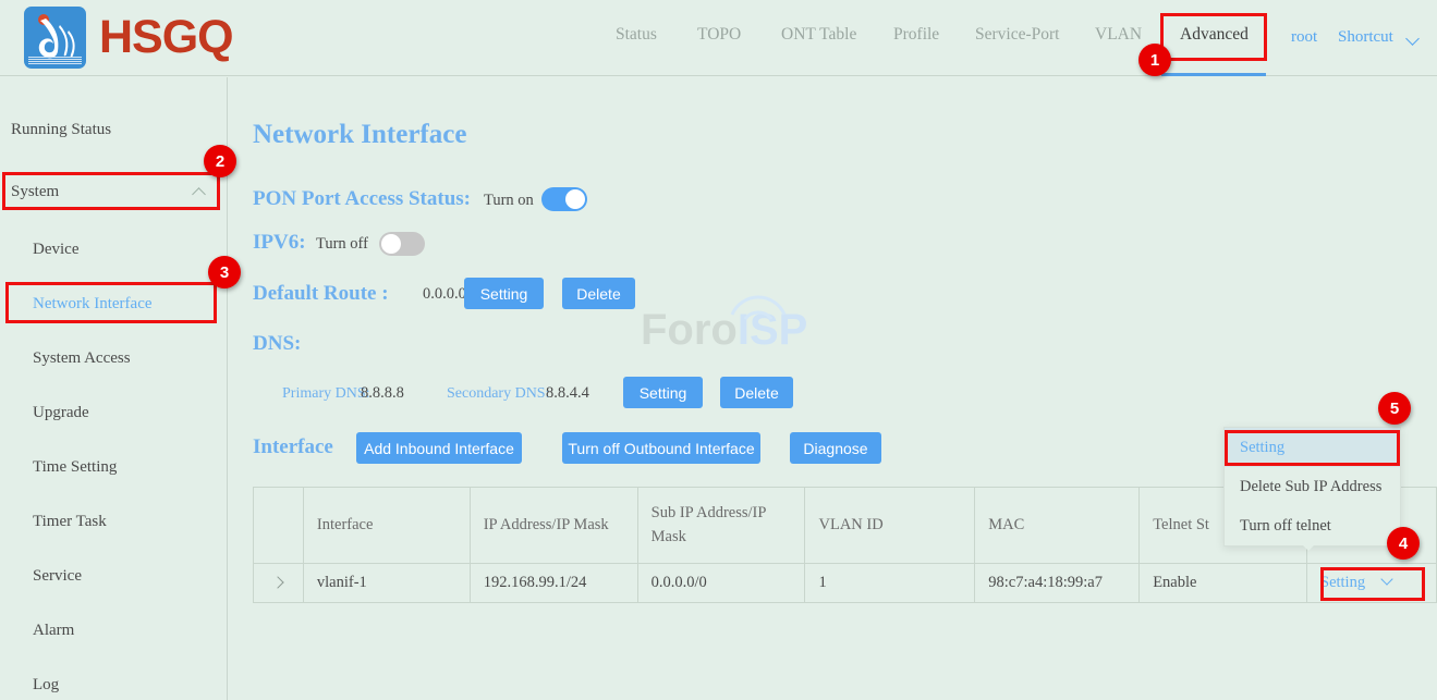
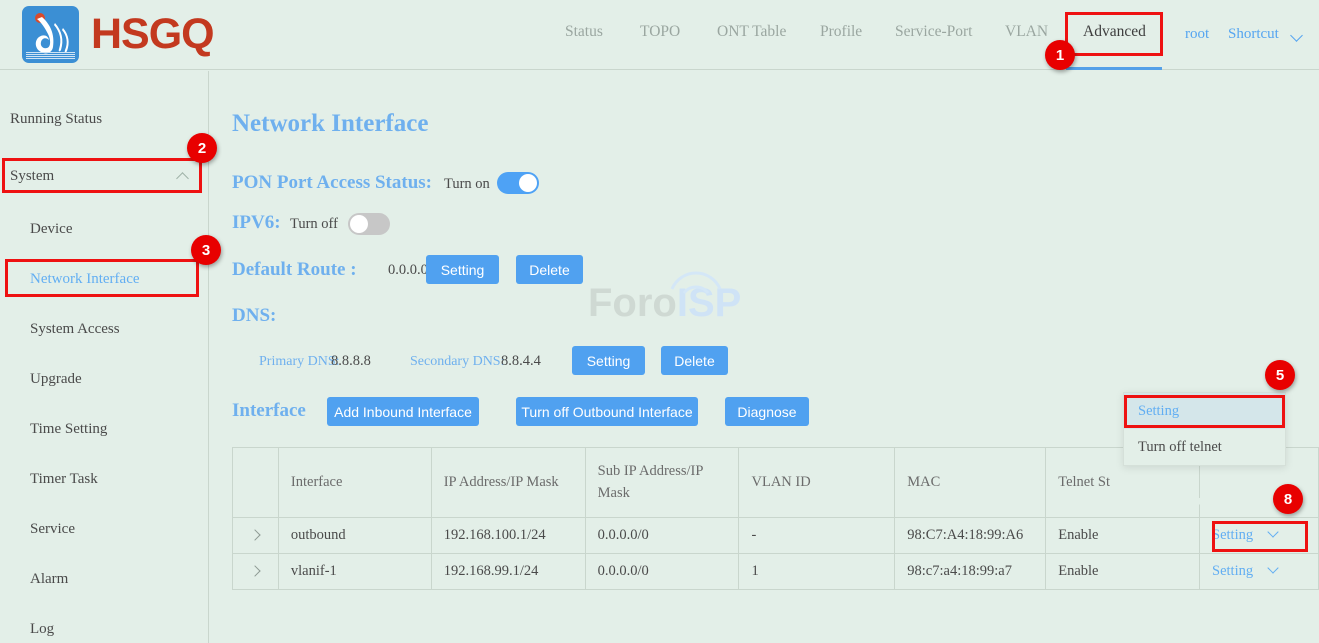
  HSGQ
  Status
  TOPO
  ONT Table
  Profile
  Service-Port
  VLAN
  Advanced
  root
  Shortcut
  Running Status
  System
  Device
  Network Interface
  System Access
  Upgrade
  Time Setting
  Timer Task
  Service
  Alarm
  Log
  Network Interface
  PON Port Access Status:
  Turn on
  IPV6:
  Turn off
  Default Route :
  0.0.0.0
  Setting
  Delete
  DNS:
  Primary DNS:
  8.8.8.8
  Secondary DNS:
  8.8.4.4
  Setting
  Delete
  Interface
  Add Inbound Interface
  Turn off Outbound Interface
  Diagnose
  	Interface	IP Address/IP Mask	Sub IP Address/IP Mask	VLAN ID	MAC	Telnet St
+ 	outbound	192.168.100.1/24	0.0.0.0/0	-	98:C7:A4:18:99:A6	Enable	Setting
  	vlanif-1	192.168.99.1/24	0.0.0.0/0	1	98:c7:a4:18:99:a7	Enable	Setting
  Setting
- Delete Sub IP Address
  Turn off telnet
  1
  2
  3
- 4
+ 8
  5
